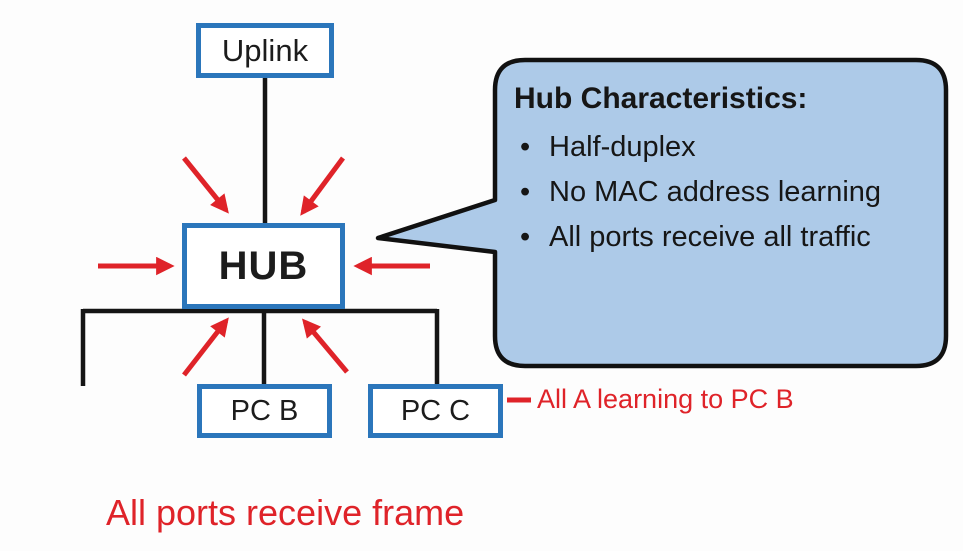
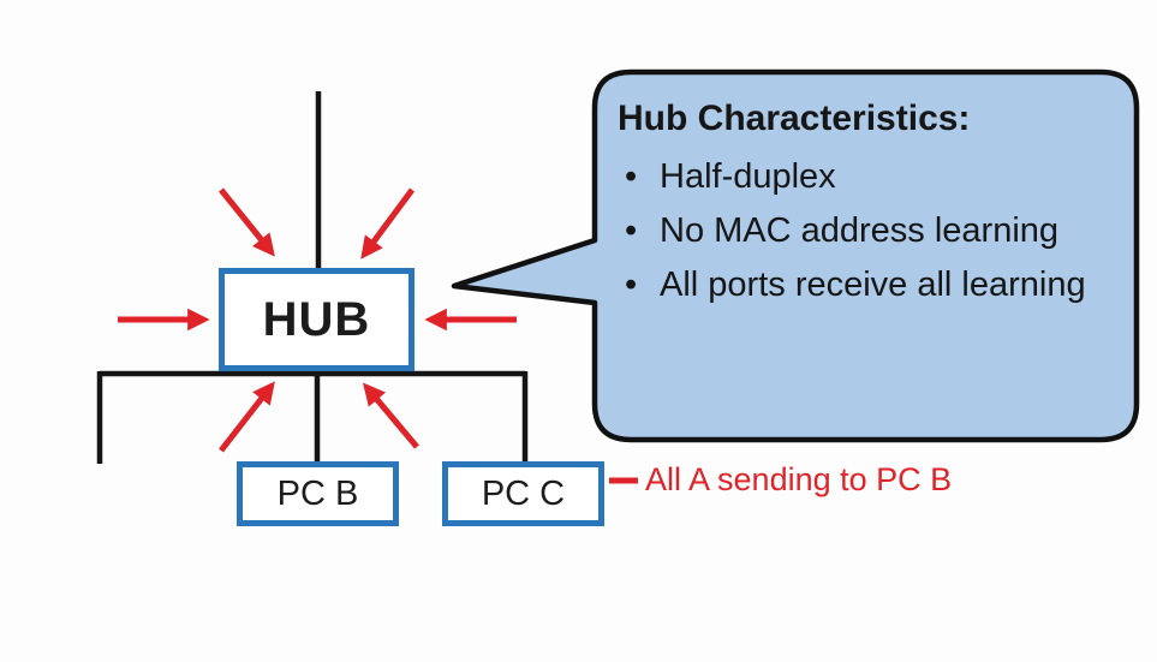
- Uplink
  HUB
  PC B
  PC C
  Hub Characteristics:
  Half-duplex
  No MAC address learning
- All ports receive all traffic
+ All ports receive all learning
- All A learning to PC B
+ All A sending to PC B
- All ports receive frame
